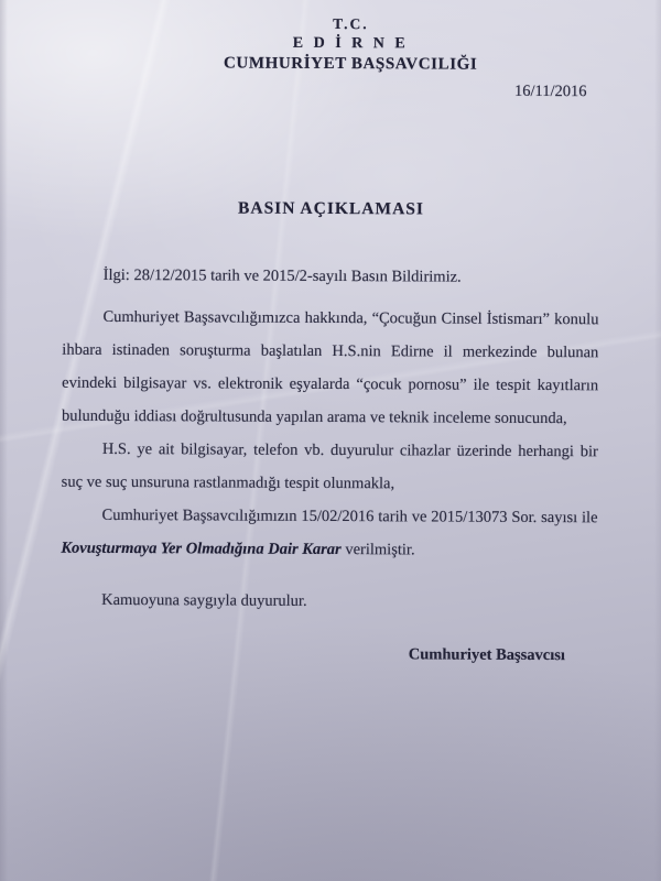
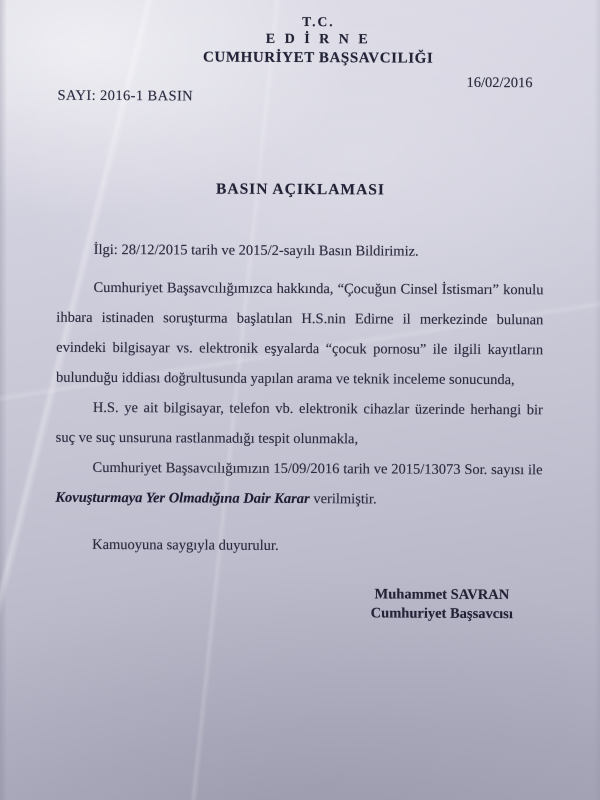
  T.C.
  E D İ R N E
  CUMHURİYET BAŞSAVCILIĞI
- 16/11/2016
+ 16/02/2016
+ SAYI: 2016-1 BASIN
  BASIN AÇIKLAMASI
  İlgi: 28/12/2015 tarih ve 2015/2-sayılı Basın Bildirimiz.
- Cumhuriyet Başsavcılığımızca hakkında, “Çocuğun Cinsel İstismarı” konulu ihbara istinaden soruşturma başlatılan H.S.nin Edirne il merkezinde bulunan evindeki bilgisayar vs. elektronik eşyalarda “çocuk pornosu” ile tespit kayıtların bulunduğu iddiası doğrultusunda yapılan arama ve teknik inceleme sonucunda,
+ Cumhuriyet Başsavcılığımızca hakkında, “Çocuğun Cinsel İstismarı” konulu ihbara istinaden soruşturma başlatılan H.S.nin Edirne il merkezinde bulunan evindeki bilgisayar vs. elektronik eşyalarda “çocuk pornosu” ile ilgili kayıtların bulunduğu iddiası doğrultusunda yapılan arama ve teknik inceleme sonucunda,
- H.S. ye ait bilgisayar, telefon vb. duyurulur cihazlar üzerinde herhangi bir suç ve suç unsuruna rastlanmadığı tespit olunmakla,
+ H.S. ye ait bilgisayar, telefon vb. elektronik cihazlar üzerinde herhangi bir suç ve suç unsuruna rastlanmadığı tespit olunmakla,
- Cumhuriyet Başsavcılığımızın 15/02/2016 tarih ve 2015/13073 Sor. sayısı ile Kovuşturmaya Yer Olmadığına Dair Karar verilmiştir.
+ Cumhuriyet Başsavcılığımızın 15/09/2016 tarih ve 2015/13073 Sor. sayısı ile Kovuşturmaya Yer Olmadığına Dair Karar verilmiştir.
  Kamuoyuna saygıyla duyurulur.
+ Muhammet SAVRAN
  Cumhuriyet Başsavcısı
